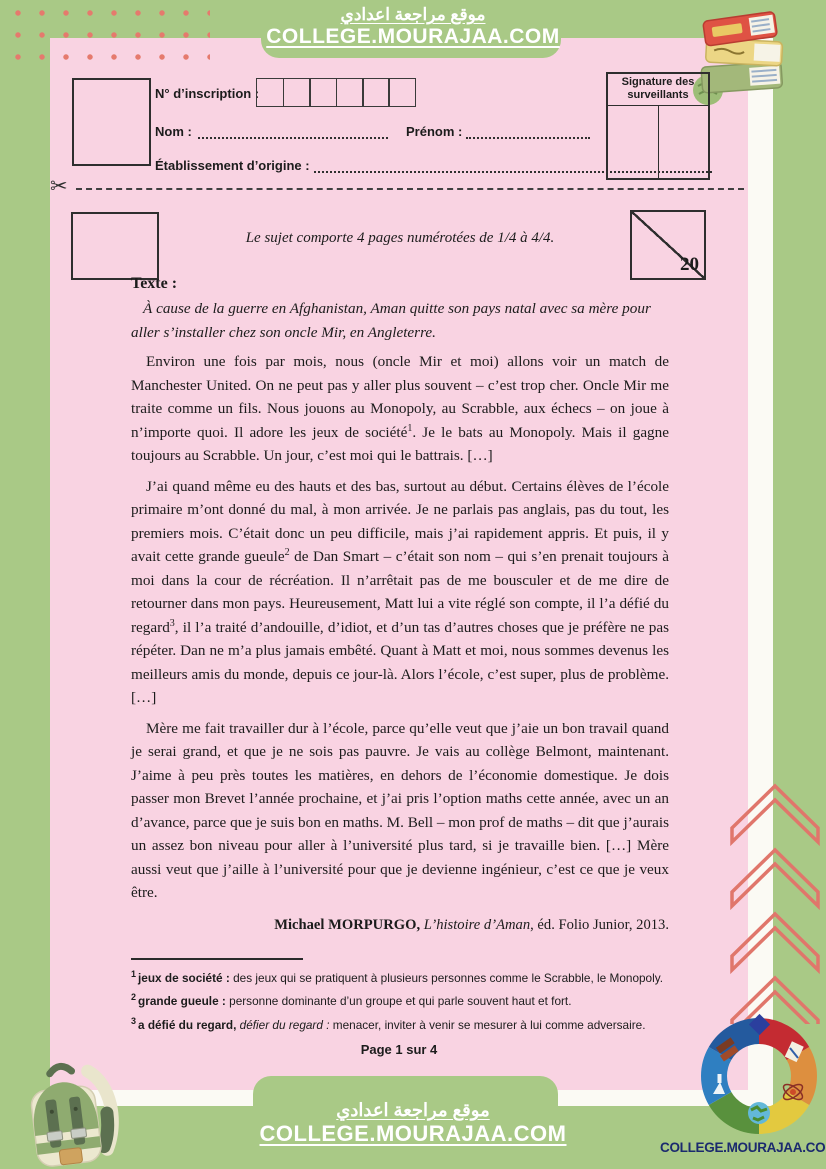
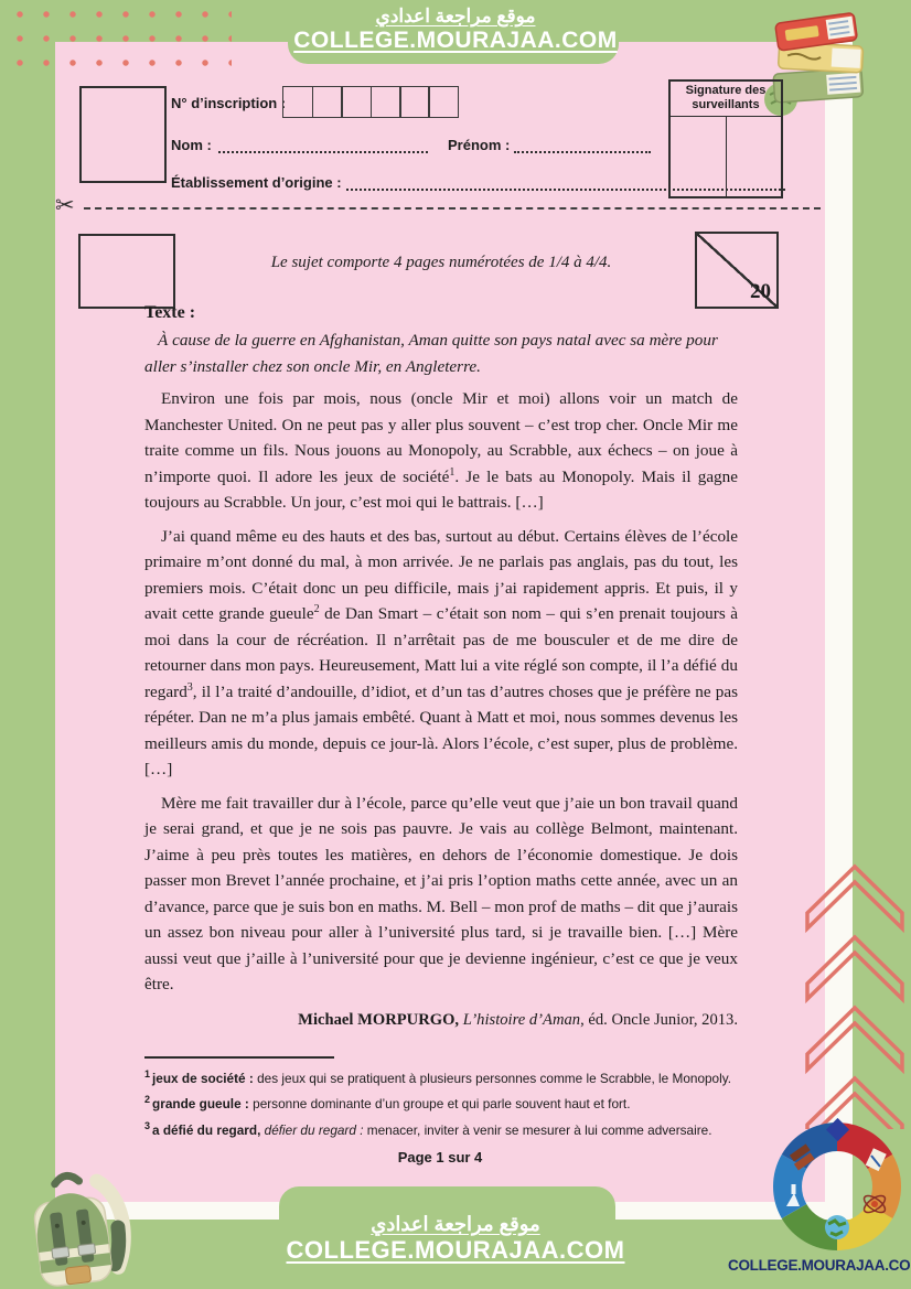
  موقع مراجعة اعدادي
  COLLEGE.MOURAJAA.COM
  N° d’inscription :
  Nom :
  Prénom :
  Établissement d’origine :
  Signature des surveillants
  ✂
  Le sujet comporte 4 pages numérotées de 1/4 à 4/4.
  20
  Texte :
  À cause de la guerre en Afghanistan, Aman quitte son pays natal avec sa mère pour aller s’installer chez son oncle Mir, en Angleterre.
  Environ une fois par mois, nous (oncle Mir et moi) allons voir un match de Manchester United. On ne peut pas y aller plus souvent – c’est trop cher. Oncle Mir me traite comme un fils. Nous jouons au Monopoly, au Scrabble, aux échecs – on joue à n’importe quoi. Il adore les jeux de société1. Je le bats au Monopoly. Mais il gagne toujours au Scrabble. Un jour, c’est moi qui le battrais. […]
  J’ai quand même eu des hauts et des bas, surtout au début. Certains élèves de l’école primaire m’ont donné du mal, à mon arrivée. Je ne parlais pas anglais, pas du tout, les premiers mois. C’était donc un peu difficile, mais j’ai rapidement appris. Et puis, il y avait cette grande gueule2 de Dan Smart – c’était son nom – qui s’en prenait toujours à moi dans la cour de récréation. Il n’arrêtait pas de me bousculer et de me dire de retourner dans mon pays. Heureusement, Matt lui a vite réglé son compte, il l’a défié du regard3, il l’a traité d’andouille, d’idiot, et d’un tas d’autres choses que je préfère ne pas répéter. Dan ne m’a plus jamais embêté. Quant à Matt et moi, nous sommes devenus les meilleurs amis du monde, depuis ce jour-là. Alors l’école, c’est super, plus de problème. […]
  Mère me fait travailler dur à l’école, parce qu’elle veut que j’aie un bon travail quand je serai grand, et que je ne sois pas pauvre. Je vais au collège Belmont, maintenant. J’aime à peu près toutes les matières, en dehors de l’économie domestique. Je dois passer mon Brevet l’année prochaine, et j’ai pris l’option maths cette année, avec un an d’avance, parce que je suis bon en maths. M. Bell – mon prof de maths – dit que j’aurais un assez bon niveau pour aller à l’université plus tard, si je travaille bien. […] Mère aussi veut que j’aille à l’université pour que je devienne ingénieur, c’est ce que je veux être.
- Michael MORPURGO, L’histoire d’Aman, éd. Folio Junior, 2013.
+ Michael MORPURGO, L’histoire d’Aman, éd. Oncle Junior, 2013.
  1 jeux de société : des jeux qui se pratiquent à plusieurs personnes comme le Scrabble, le Monopoly.
  2 grande gueule : personne dominante d’un groupe et qui parle souvent haut et fort.
  3 a défié du regard, défier du regard : menacer, inviter à venir se mesurer à lui comme adversaire.
  Page 1 sur 4
  موقع مراجعة اعدادي
  COLLEGE.MOURAJAA.COM
  COLLEGE.MOURAJAA.CO
